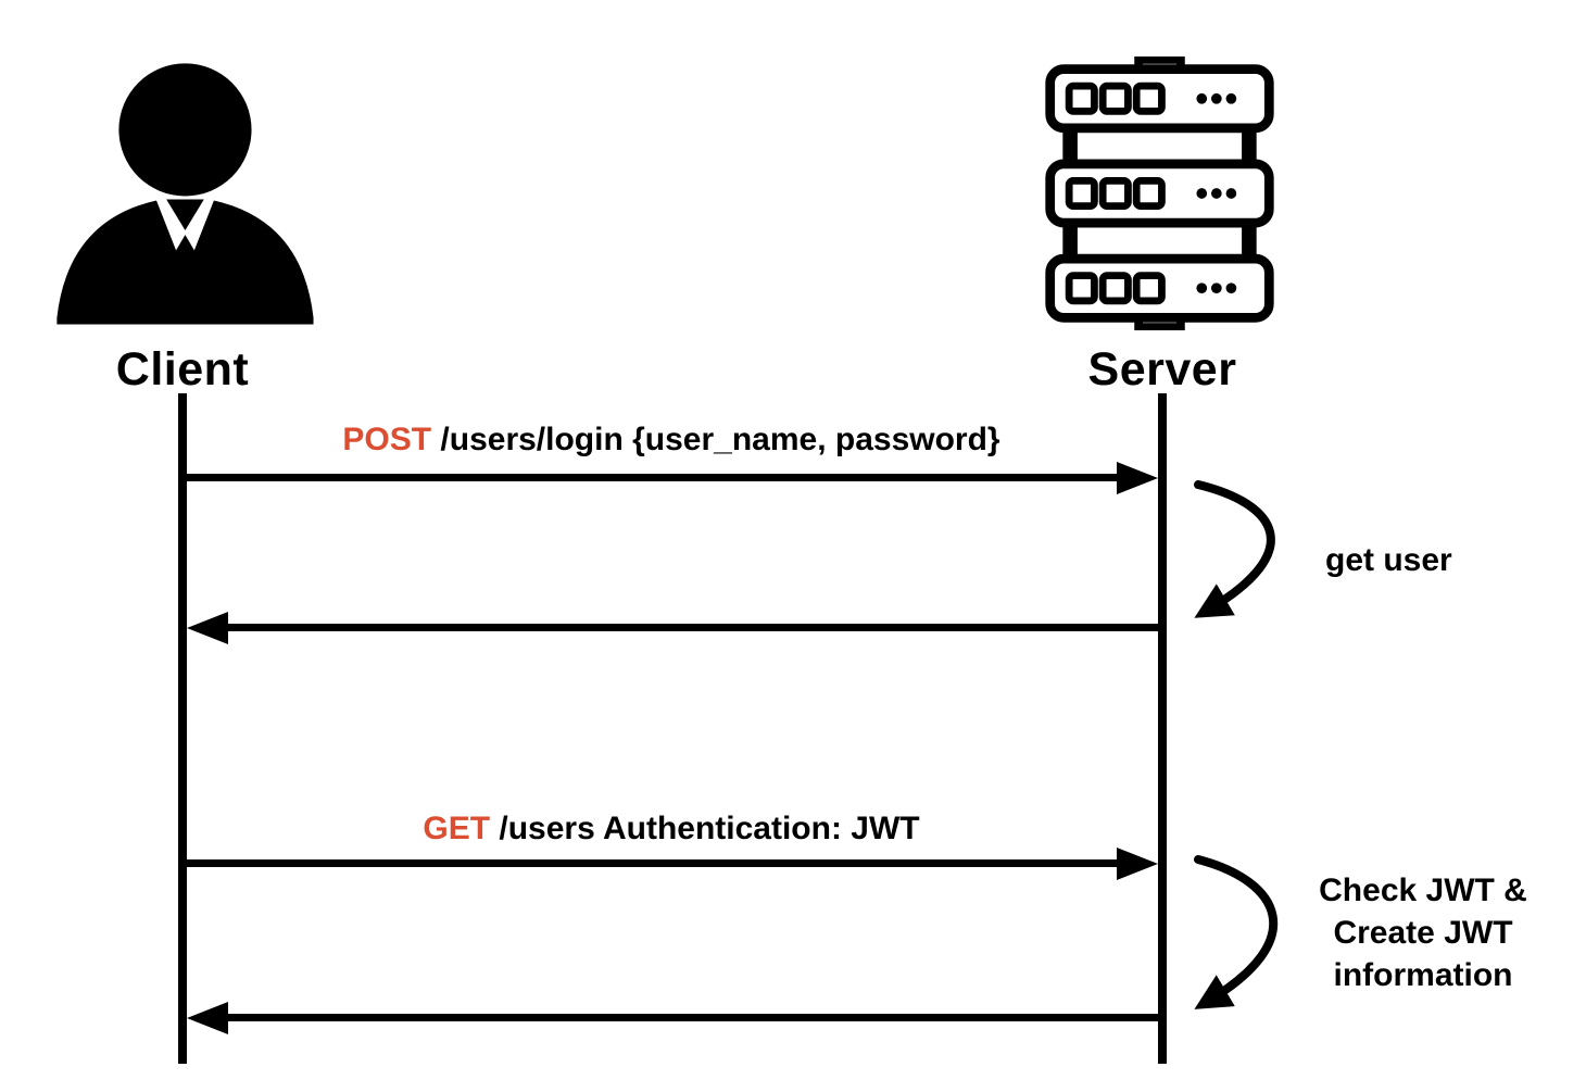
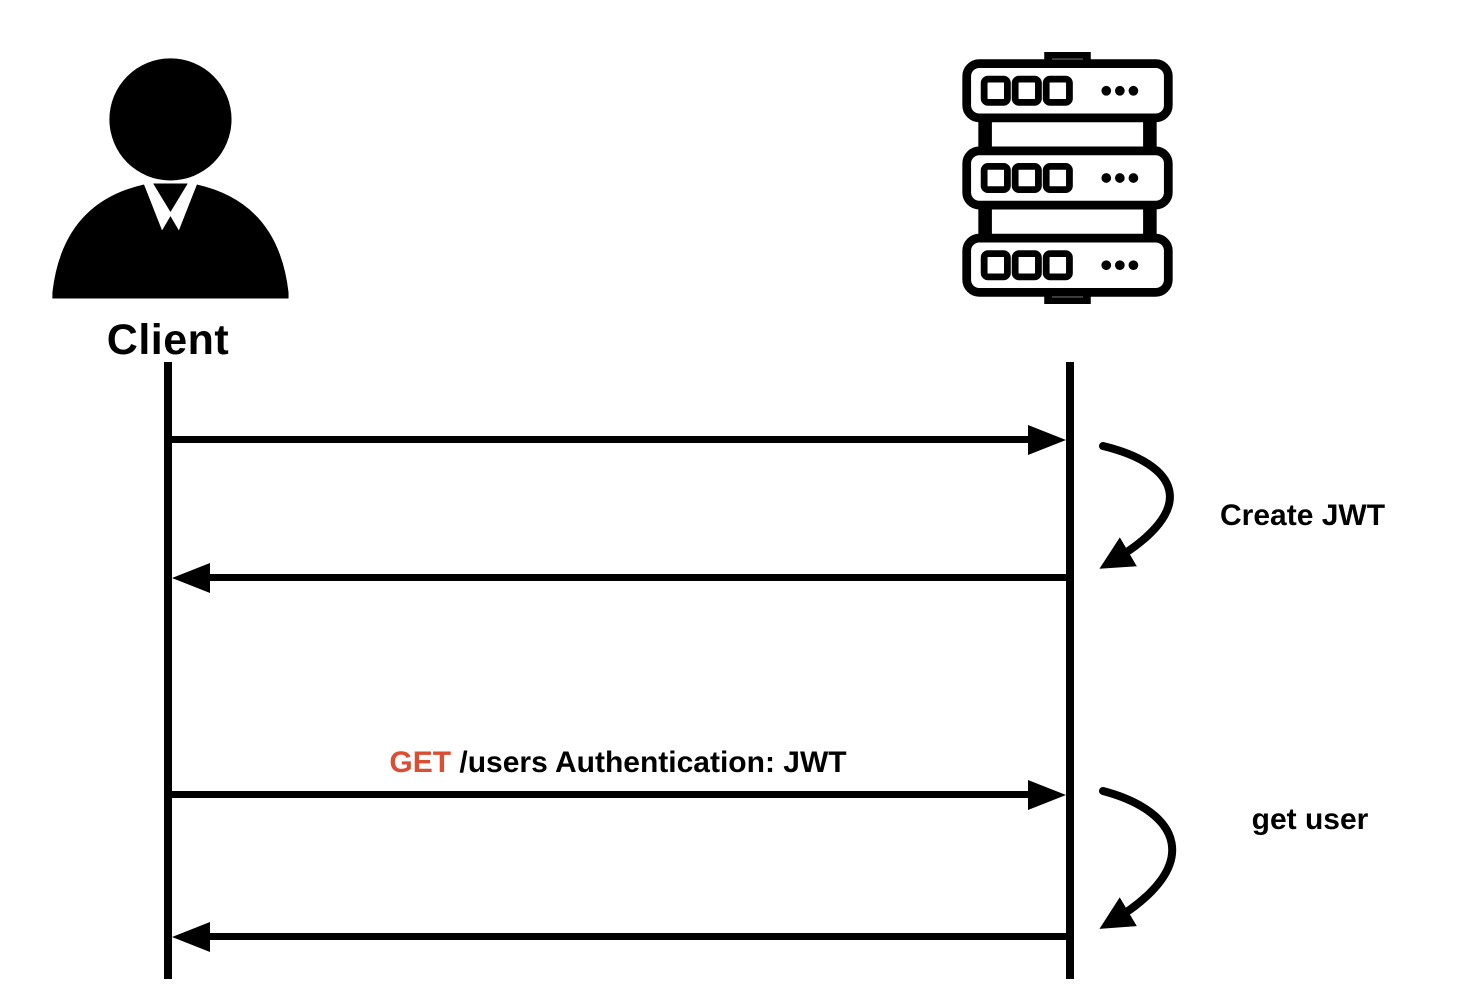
  Client
- Server
- POST /users/login {user_name, password}
- get user
+ Create JWT
  GET /users Authentication: JWT
- Check JWT &
- Create JWT
+ get user
- information
